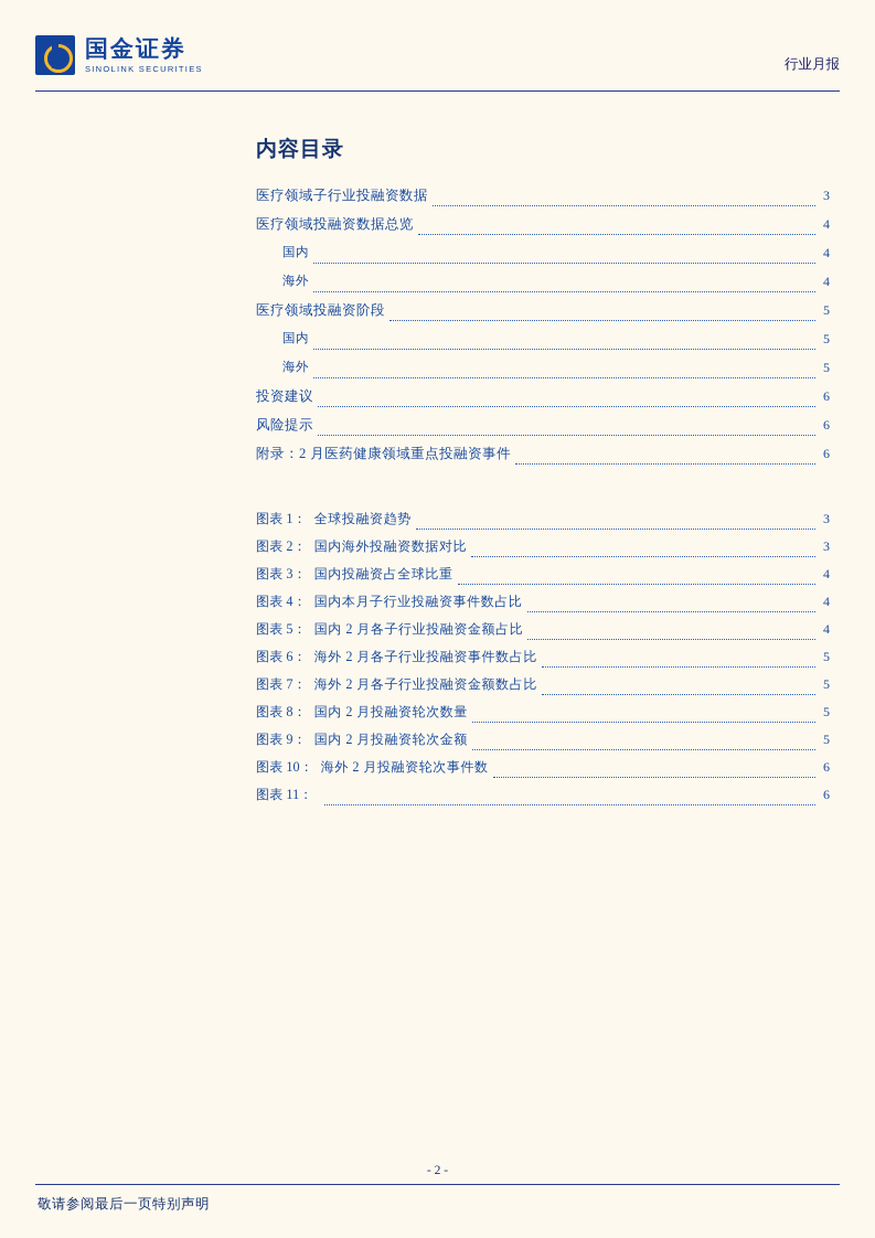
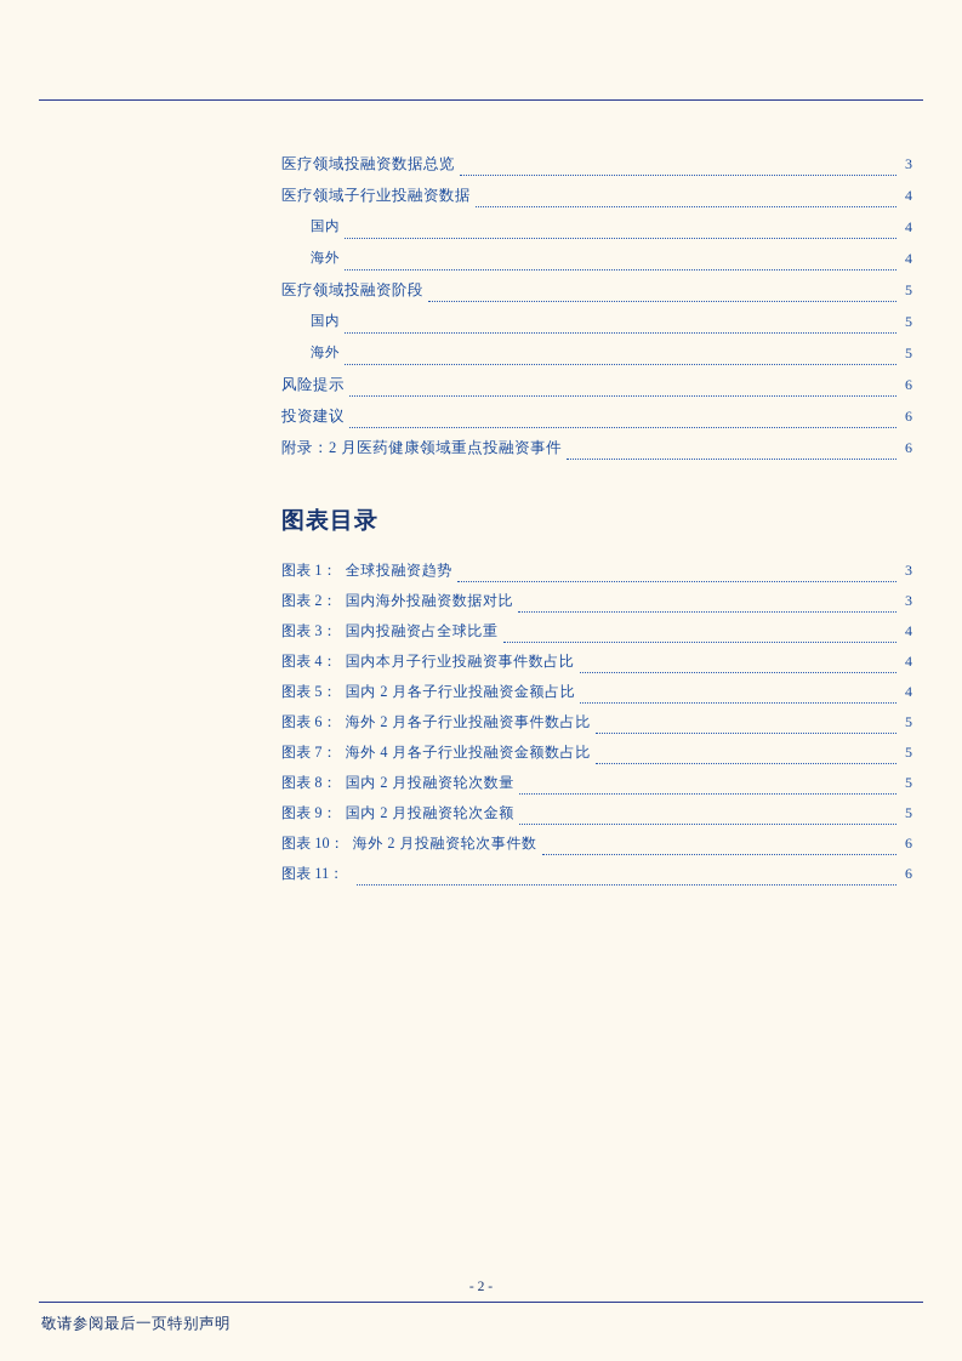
- 国金证券
- SINOLINK SECURITIES
- 行业月报
- 内容目录
- 医疗领域子行业投融资数据
+ 医疗领域投融资数据总览
  3
- 医疗领域投融资数据总览
+ 医疗领域子行业投融资数据
  4
  国内
  4
  海外
  4
  医疗领域投融资阶段
  5
  国内
  5
  海外
  5
- 投资建议
+ 风险提示
  6
- 风险提示
+ 投资建议
  6
  附录：2 月医药健康领域重点投融资事件
  6
+ 图表目录
  图表 1：
  全球投融资趋势
  3
  图表 2：
  国内海外投融资数据对比
  3
  图表 3：
  国内投融资占全球比重
  4
  图表 4：
  国内本月子行业投融资事件数占比
  4
  图表 5：
  国内 2 月各子行业投融资金额占比
  4
  图表 6：
  海外 2 月各子行业投融资事件数占比
  5
  图表 7：
- 海外 2 月各子行业投融资金额数占比
+ 海外 4 月各子行业投融资金额数占比
  5
  图表 8：
  国内 2 月投融资轮次数量
  5
  图表 9：
  国内 2 月投融资轮次金额
  5
  图表 10：
  海外 2 月投融资轮次事件数
  6
  图表 11：
  6
  - 2 -
  敬请参阅最后一页特别声明
